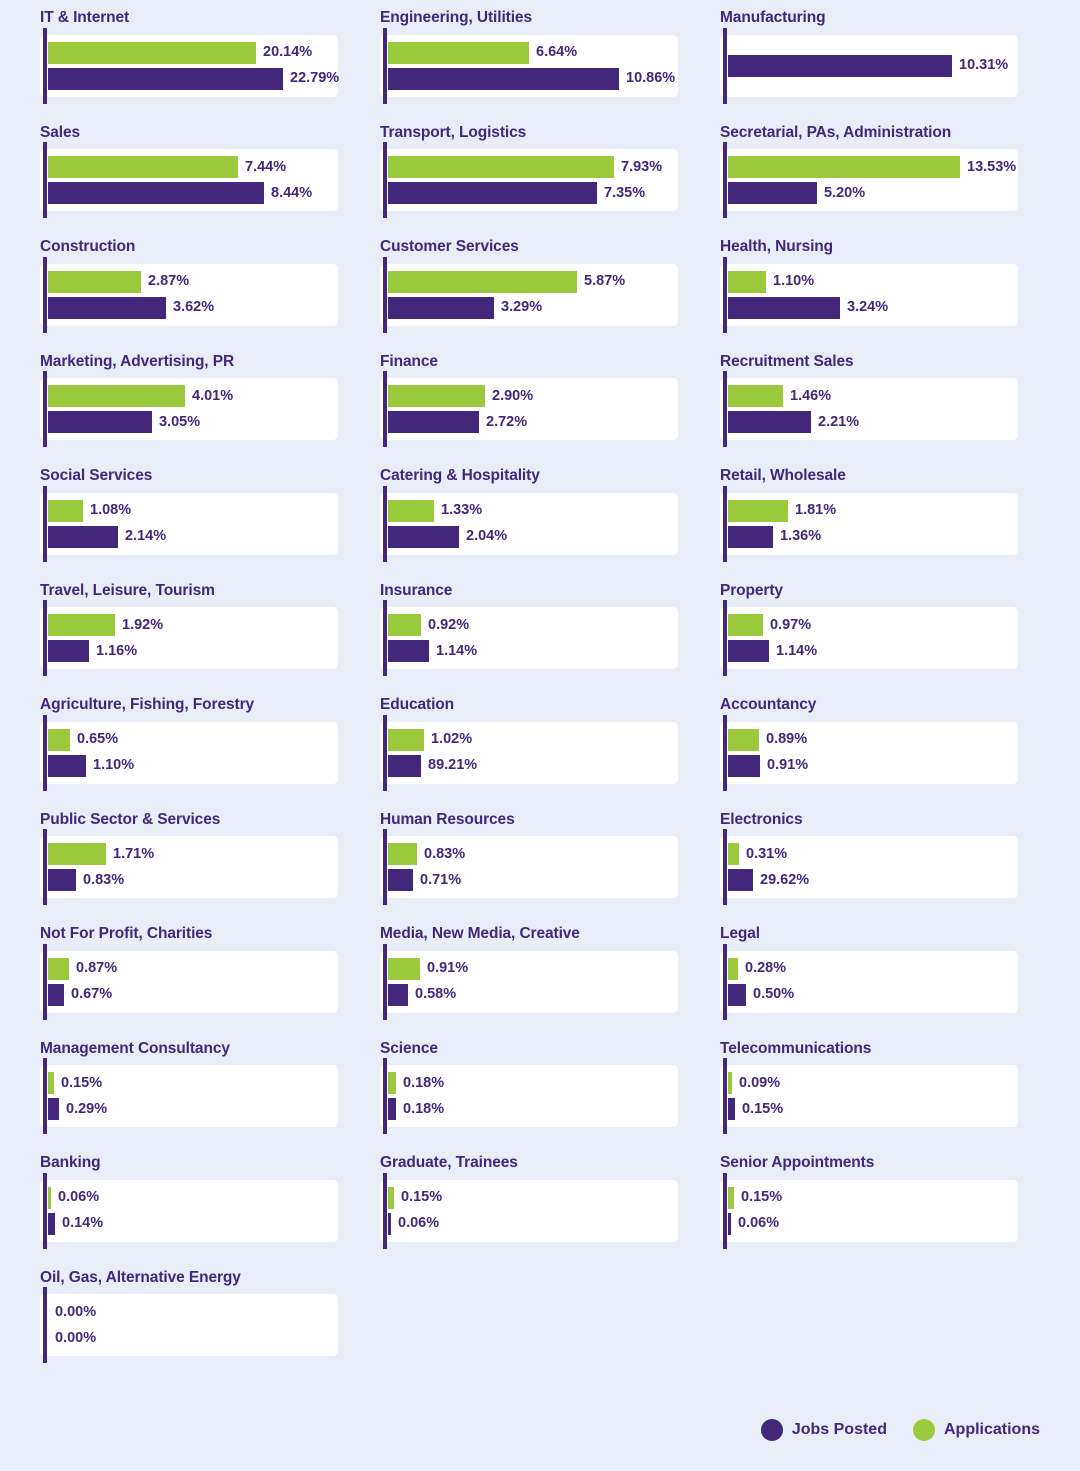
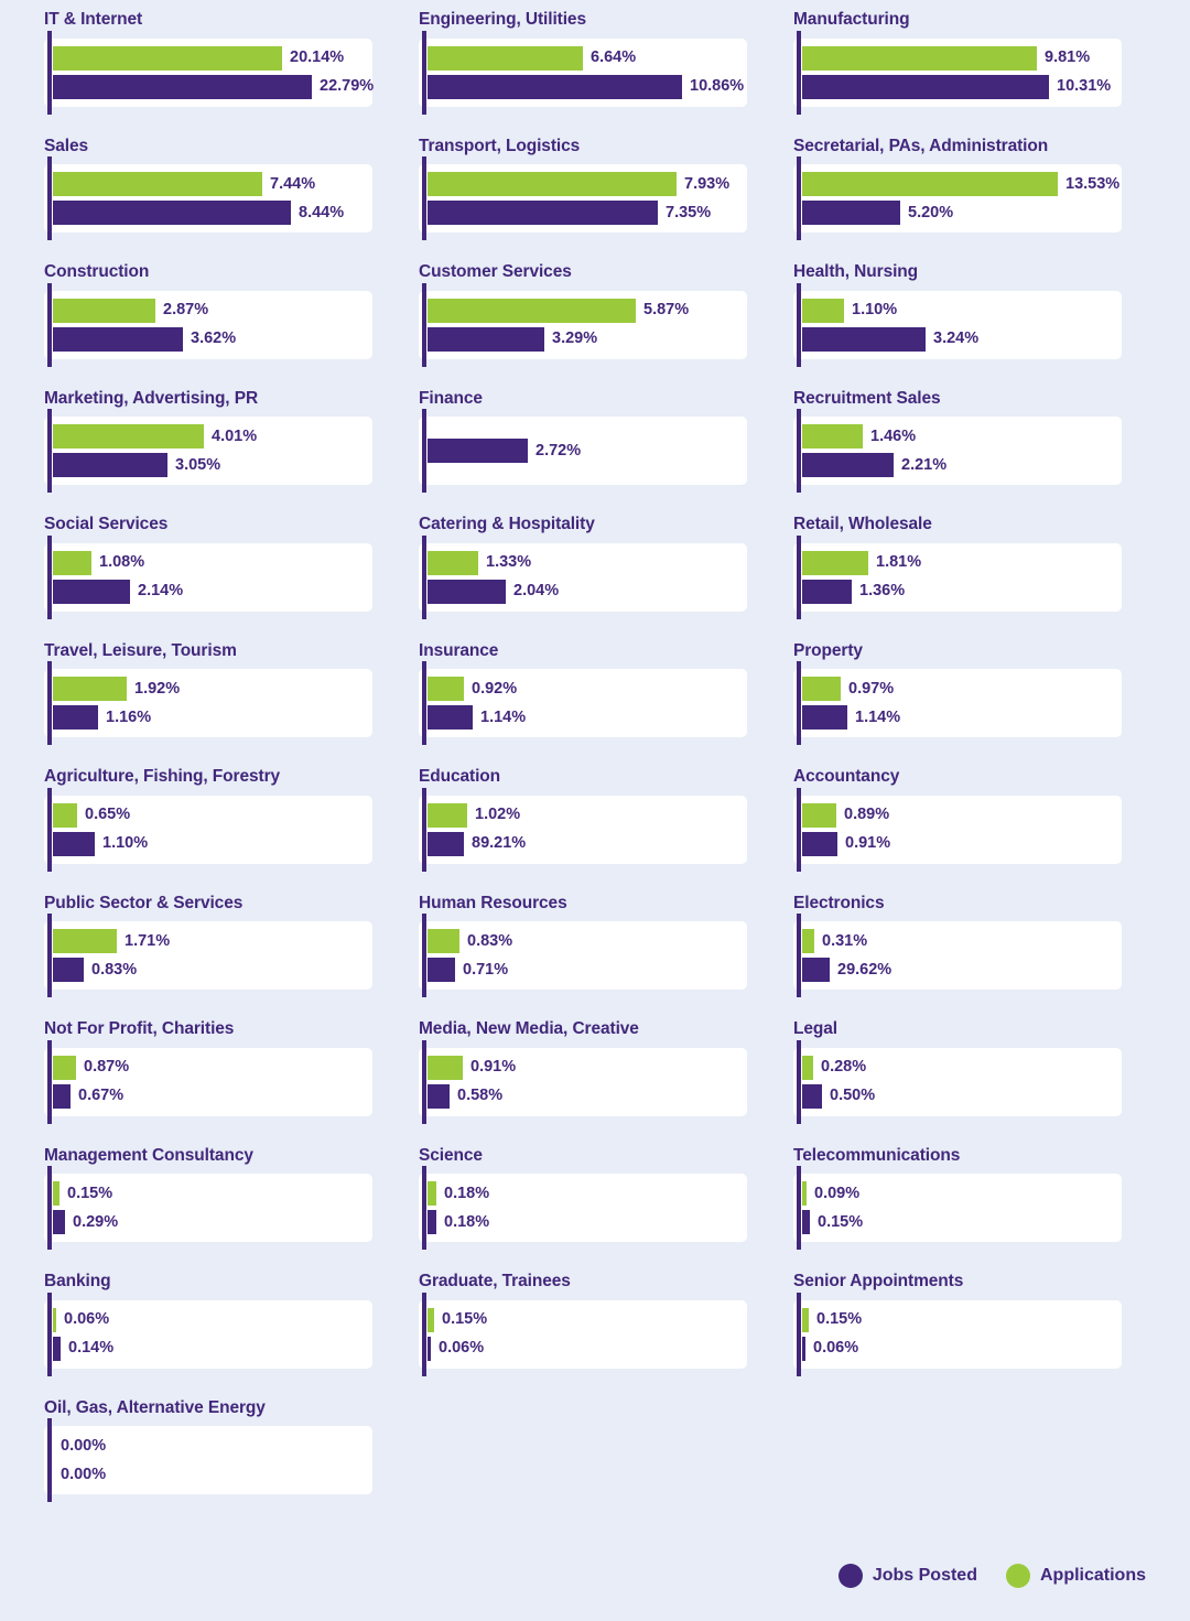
  IT & Internet
  20.14%
  22.79%
  Engineering, Utilities
  6.64%
  10.86%
  Manufacturing
+ 9.81%
  10.31%
  Sales
  7.44%
  8.44%
  Transport, Logistics
  7.93%
  7.35%
  Secretarial, PAs, Administration
  13.53%
  5.20%
  Construction
  2.87%
  3.62%
  Customer Services
  5.87%
  3.29%
  Health, Nursing
  1.10%
  3.24%
  Marketing, Advertising, PR
  4.01%
  3.05%
  Finance
- 2.90%
  2.72%
  Recruitment Sales
  1.46%
  2.21%
  Social Services
  1.08%
  2.14%
  Catering & Hospitality
  1.33%
  2.04%
  Retail, Wholesale
  1.81%
  1.36%
  Travel, Leisure, Tourism
  1.92%
  1.16%
  Insurance
  0.92%
  1.14%
  Property
  0.97%
  1.14%
  Agriculture, Fishing, Forestry
  0.65%
  1.10%
  Education
  1.02%
  89.21%
  Accountancy
  0.89%
  0.91%
  Public Sector & Services
  1.71%
  0.83%
  Human Resources
  0.83%
  0.71%
  Electronics
  0.31%
  29.62%
  Not For Profit, Charities
  0.87%
  0.67%
  Media, New Media, Creative
  0.91%
  0.58%
  Legal
  0.28%
  0.50%
  Management Consultancy
  0.15%
  0.29%
  Science
  0.18%
  0.18%
  Telecommunications
  0.09%
  0.15%
  Banking
  0.06%
  0.14%
  Graduate, Trainees
  0.15%
  0.06%
  Senior Appointments
  0.15%
  0.06%
  Oil, Gas, Alternative Energy
  0.00%
  0.00%
  Jobs Posted
  Applications
